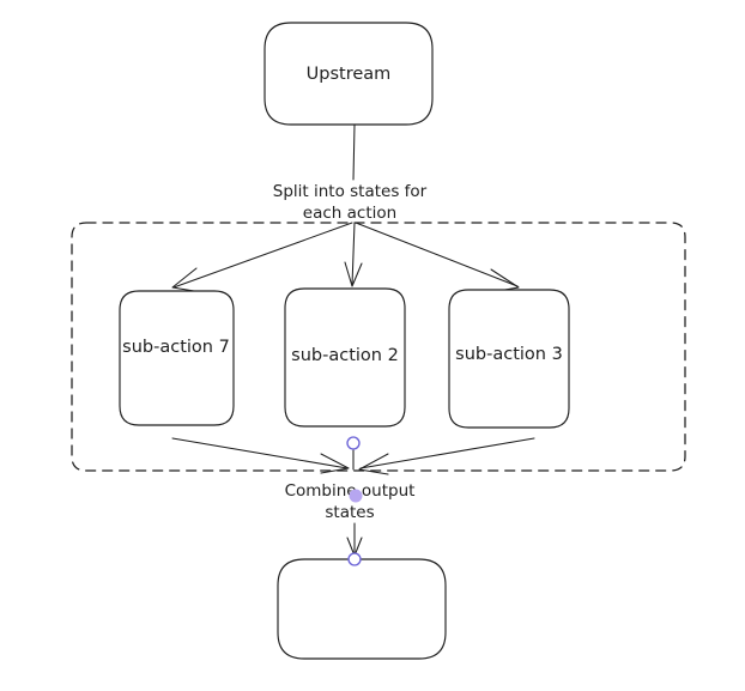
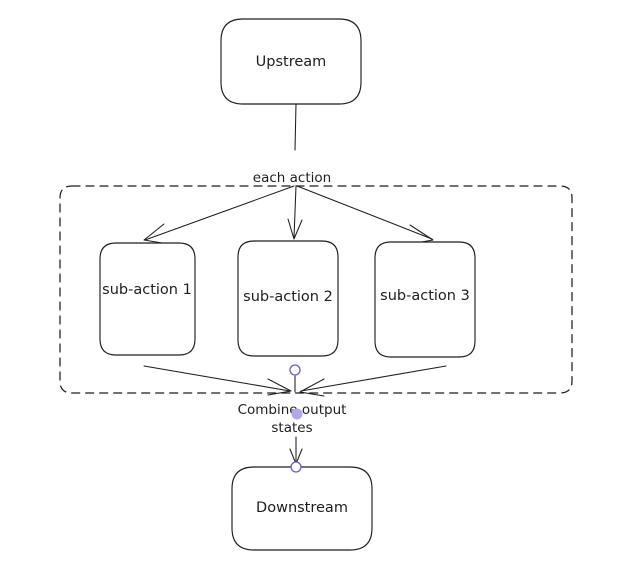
  Upstream
- Split into states for
  each action
- sub-action 7
+ sub-action 1
  sub-action 2
  sub-action 3
  Combin output
  states
+ Downstream
